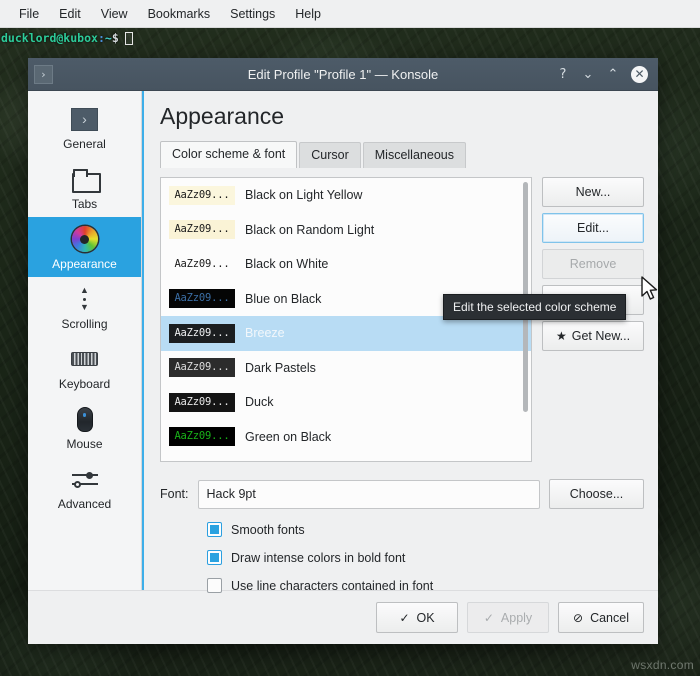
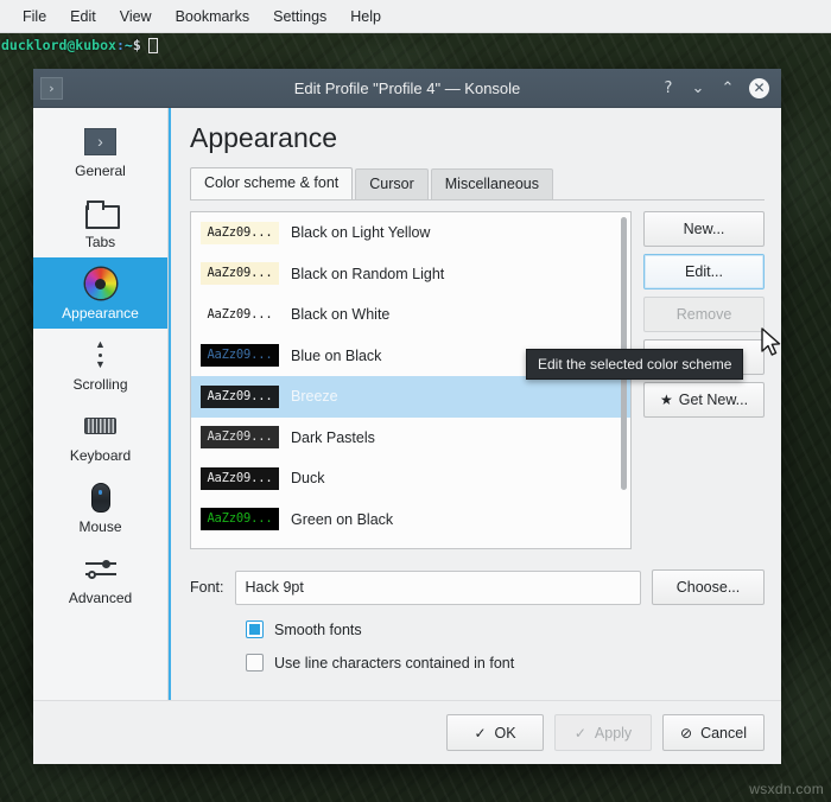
  File
  Edit
  View
  Bookmarks
  Settings
  Help
  ducklord@kubox
  :
  ~
  $
  wsxdn.com
  ›
- Edit Profile "Profile 1" — Konsole
+ Edit Profile "Profile 4" — Konsole
  ?
  ⌄
  ⌃
  ✕
  ›
  General
  Tabs
  Appearance
  ▲
  ▼
  Scrolling
  Keyboard
  Mouse
  Advanced
  Appearance
  Color scheme & font
  Cursor
  Miscellaneous
  AaZz09...
  Black on Light Yellow
  AaZz09...
  Black on Random Light
  AaZz09...
  Black on White
  AaZz09...
  Blue on Black
  AaZz09...
  Breeze
  AaZz09...
  Dark Pastels
  AaZz09...
  Duck
  AaZz09...
  Green on Black
  New...
  Edit...
  Remove
  ★
  Get New...
  Font:
  Hack 9pt
  Choose...
  Smooth fonts
- Draw intense colors in bold font
  Use line characters contained in font
  ✓
  OK
  ✓
  Apply
  ⊘
  Cancel
  Edit the selected color scheme
